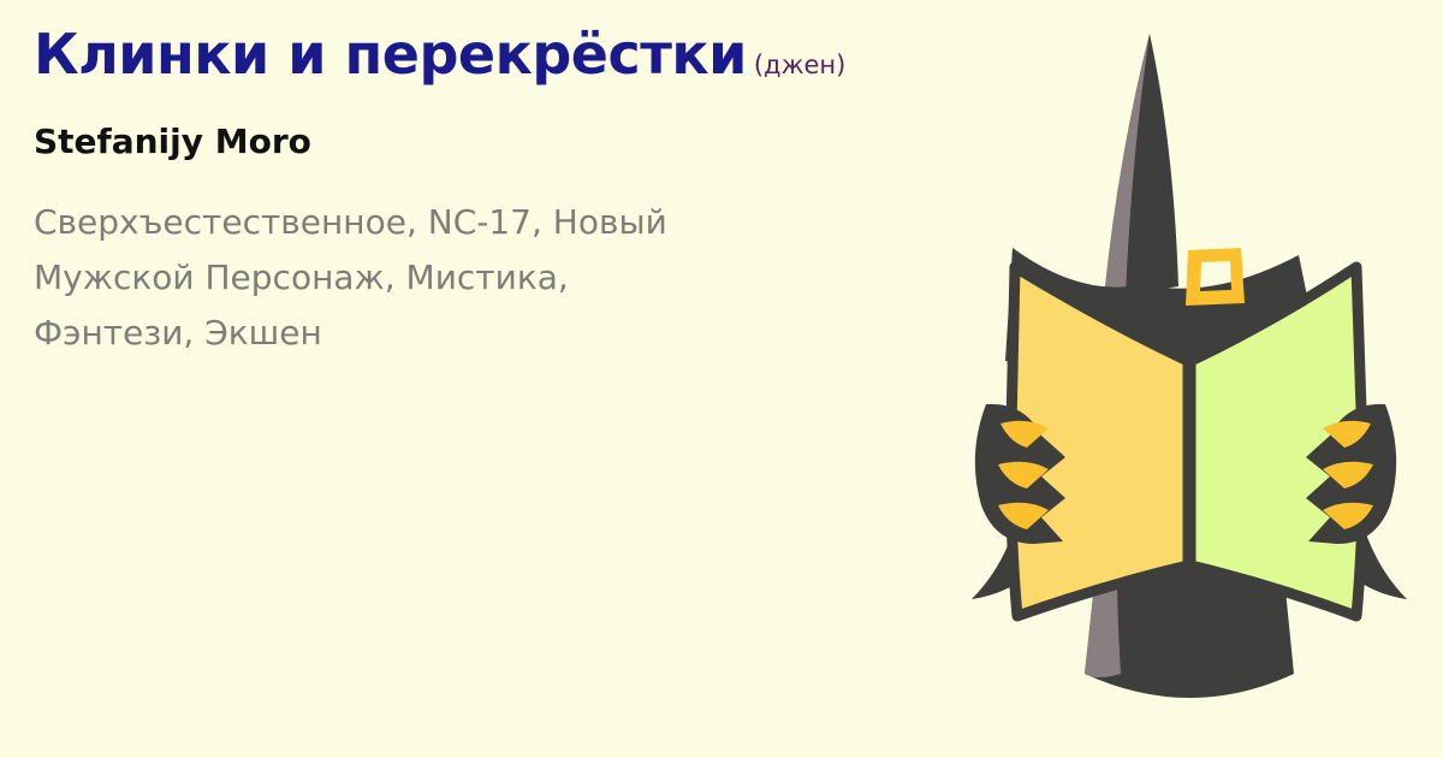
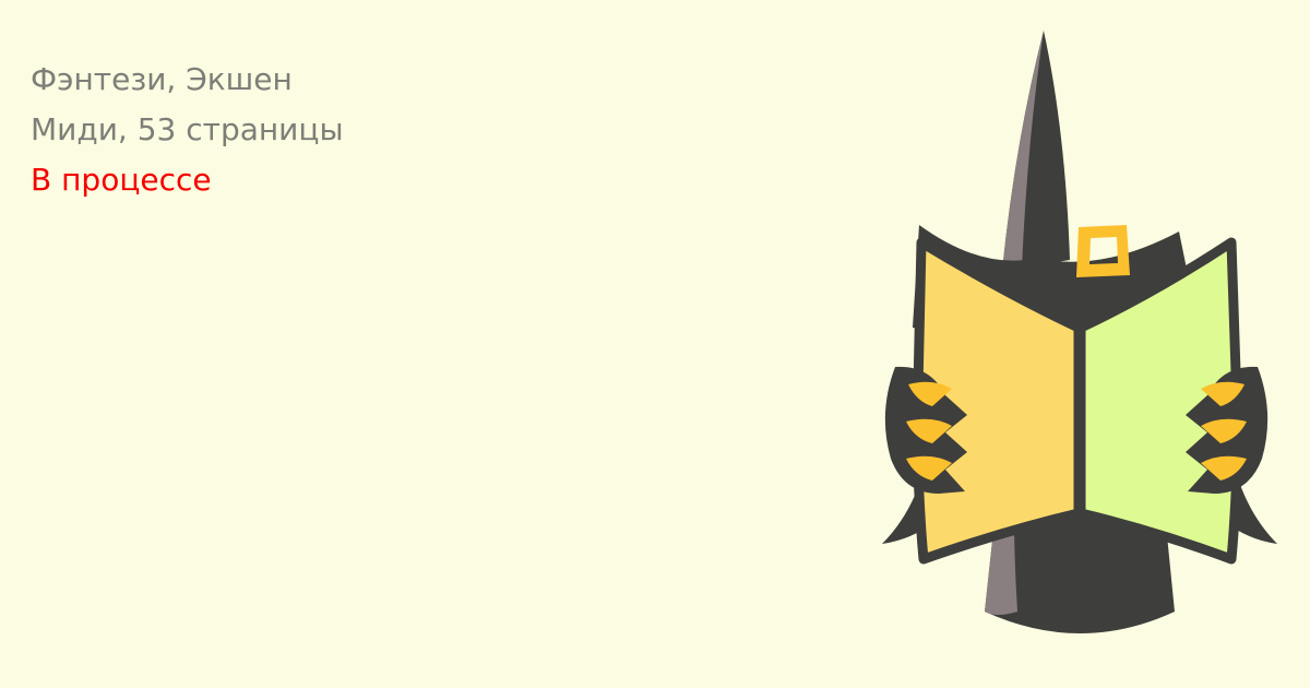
- Клинки и перекрёстки (джен)
- Stefanijy Moro
- Сверхъестественное, NC-17, Новый
- Мужской Персонаж, Мистика,
  Фэнтези, Экшен
+ Миди, 53 страницы
+ В процессе
